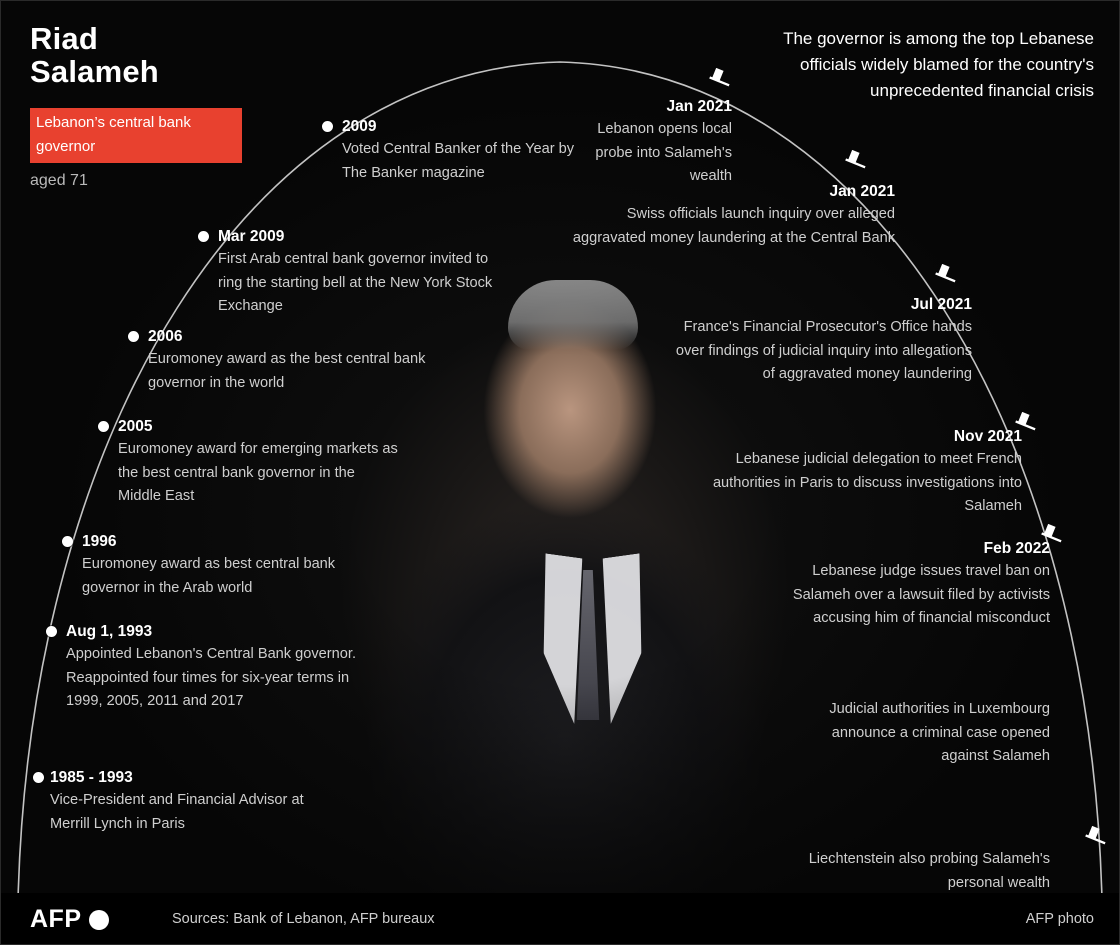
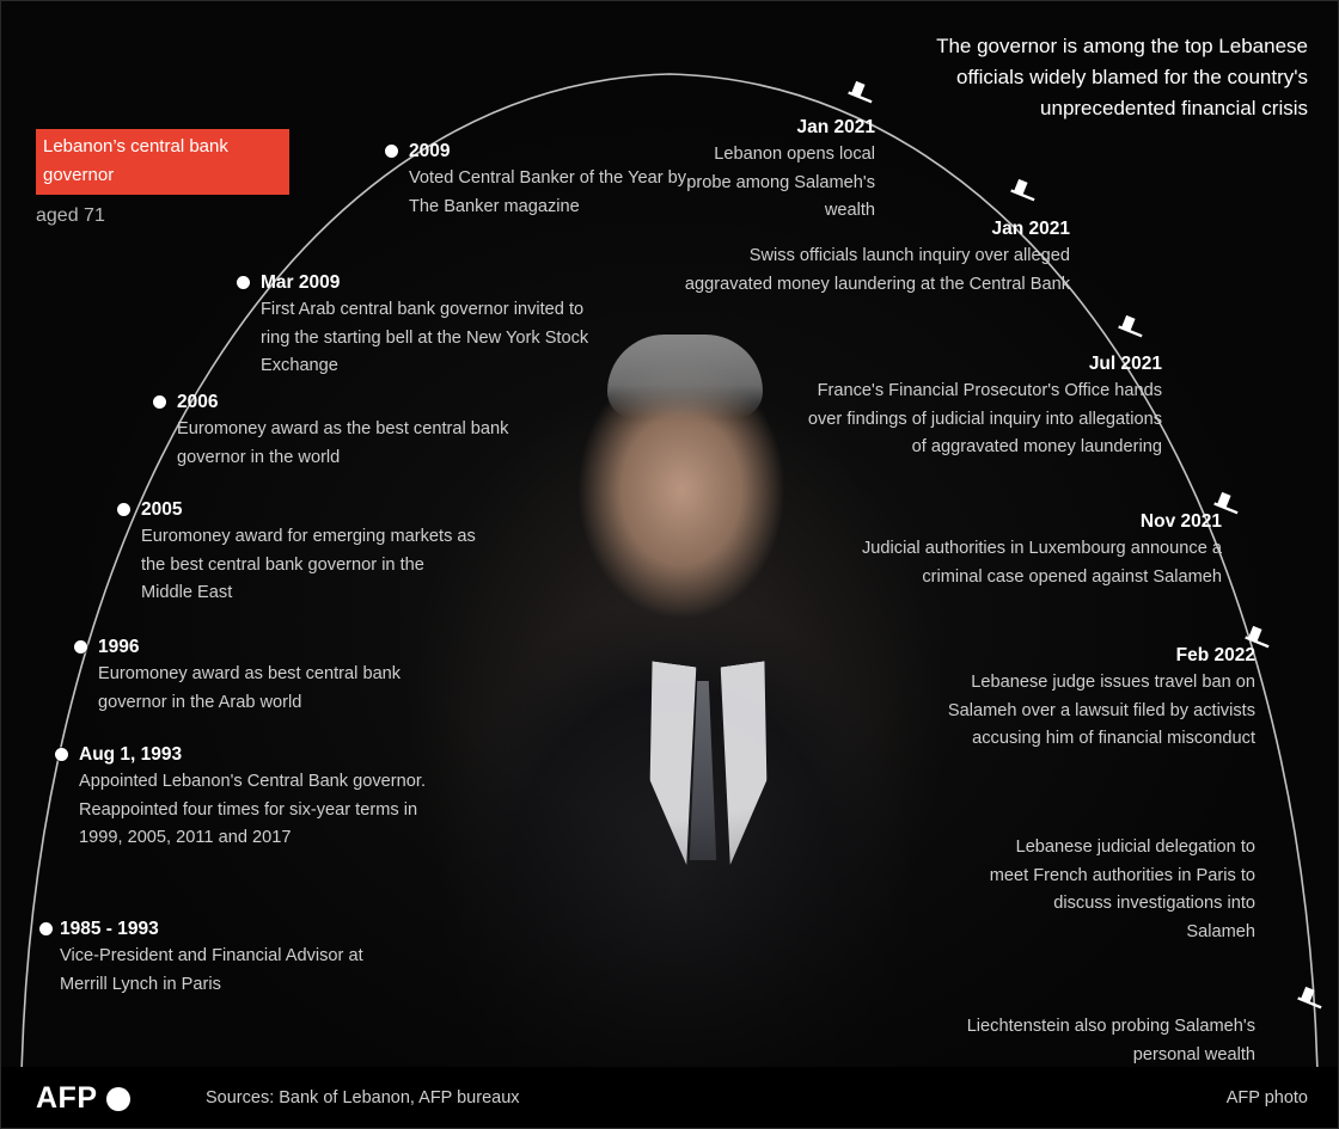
- Riad
- Salameh
  Lebanon’s central bank governor
  aged 71
  The governor is among the top Lebanese officials widely blamed for the country's unprecedented financial crisis
  2009
  Voted Central Banker of the Year by The Banker magazine
  Mar 2009
  First Arab central bank governor invited to ring the starting bell at the New York Stock Exchange
  2006
  Euromoney award as the best central bank governor in the world
  2005
  Euromoney award for emerging markets as the best central bank governor in the Middle East
  1996
  Euromoney award as best central bank governor in the Arab world
  Aug 1, 1993
  Appointed Lebanon's Central Bank governor. Reappointed four times for six-year terms in 1999, 2005, 2011 and 2017
  1985 - 1993
  Vice-President and Financial Advisor at Merrill Lynch in Paris
  Jan 2021
- Lebanon opens local probe into Salameh's wealth
+ Lebanon opens local probe among Salameh's wealth
  Jan 2021
  Swiss officials launch inquiry over alleged aggravated money laundering at the Central Bank
  Jul 2021
  France's Financial Prosecutor's Office hands over findings of judicial inquiry into allegations of aggravated money laundering
  Nov 2021
- Lebanese judicial delegation to meet French authorities in Paris to discuss investigations into Salameh
+ Judicial authorities in Luxembourg announce a criminal case opened against Salameh
  Feb 2022
  Lebanese judge issues travel ban on Salameh over a lawsuit filed by activists accusing him of financial misconduct
- Judicial authorities in Luxembourg announce a criminal case opened against Salameh
+ Lebanese judicial delegation to meet French authorities in Paris to discuss investigations into Salameh
  Liechtenstein also probing Salameh's personal wealth
  AFP
  Sources: Bank of Lebanon, AFP bureaux
  AFP photo
